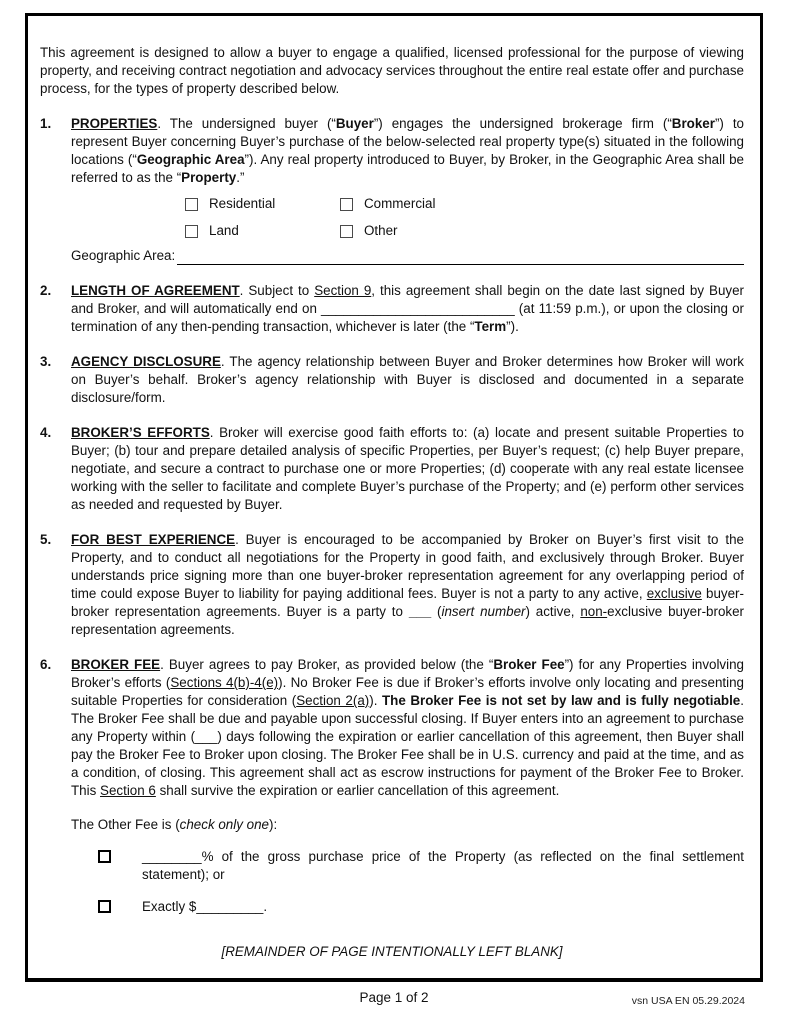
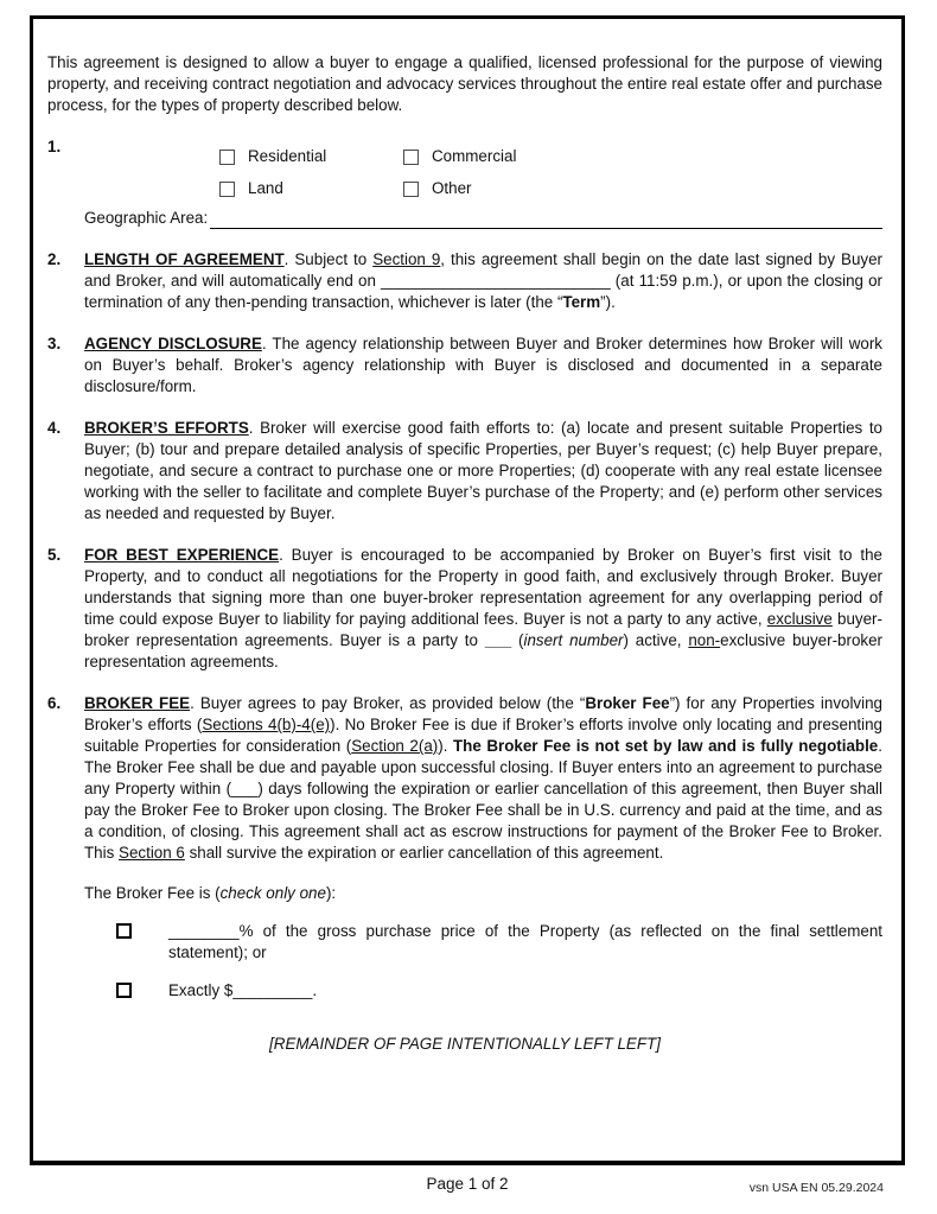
  This agreement is designed to allow a buyer to engage a qualified, licensed professional for the purpose of viewing property, and receiving contract negotiation and advocacy services throughout the entire real estate offer and purchase process, for the types of property described below.
  1.
- PROPERTIES. The undersigned buyer (“Buyer”) engages the undersigned brokerage firm (“Broker”) to represent Buyer concerning Buyer’s purchase of the below-selected real property type(s) situated in the following locations (“Geographic Area”). Any real property introduced to Buyer, by Broker, in the Geographic Area shall be referred to as the “Property.”
  Residential
  Commercial
  Land
  Other
  Geographic Area:
  2.
  LENGTH OF AGREEMENT. Subject to Section 9, this agreement shall begin on the date last signed by Buyer and Broker, and will automatically end on __________________________ (at 11:59 p.m.), or upon the closing or termination of any then-pending transaction, whichever is later (the “Term”).
  3.
  AGENCY DISCLOSURE. The agency relationship between Buyer and Broker determines how Broker will work on Buyer’s behalf. Broker’s agency relationship with Buyer is disclosed and documented in a separate disclosure/form.
  4.
  BROKER’S EFFORTS. Broker will exercise good faith efforts to: (a) locate and present suitable Properties to Buyer; (b) tour and prepare detailed analysis of specific Properties, per Buyer’s request; (c) help Buyer prepare, negotiate, and secure a contract to purchase one or more Properties; (d) cooperate with any real estate licensee working with the seller to facilitate and complete Buyer’s purchase of the Property; and (e) perform other services as needed and requested by Buyer.
  5.
- FOR BEST EXPERIENCE. Buyer is encouraged to be accompanied by Broker on Buyer’s first visit to the Property, and to conduct all negotiations for the Property in good faith, and exclusively through Broker. Buyer understands price signing more than one buyer-broker representation agreement for any overlapping period of time could expose Buyer to liability for paying additional fees. Buyer is not a party to any active, exclusive buyer-broker representation agreements. Buyer is a party to ___ (insert number) active, non-exclusive buyer-broker representation agreements.
+ FOR BEST EXPERIENCE. Buyer is encouraged to be accompanied by Broker on Buyer’s first visit to the Property, and to conduct all negotiations for the Property in good faith, and exclusively through Broker. Buyer understands that signing more than one buyer-broker representation agreement for any overlapping period of time could expose Buyer to liability for paying additional fees. Buyer is not a party to any active, exclusive buyer-broker representation agreements. Buyer is a party to ___ (insert number) active, non-exclusive buyer-broker representation agreements.
  6.
  BROKER FEE. Buyer agrees to pay Broker, as provided below (the “Broker Fee”) for any Properties involving Broker’s efforts (Sections 4(b)-4(e)). No Broker Fee is due if Broker’s efforts involve only locating and presenting suitable Properties for consideration (Section 2(a)). The Broker Fee is not set by law and is fully negotiable. The Broker Fee shall be due and payable upon successful closing. If Buyer enters into an agreement to purchase any Property within (___) days following the expiration or earlier cancellation of this agreement, then Buyer shall pay the Broker Fee to Broker upon closing. The Broker Fee shall be in U.S. currency and paid at the time, and as a condition, of closing. This agreement shall act as escrow instructions for payment of the Broker Fee to Broker. This Section 6 shall survive the expiration or earlier cancellation of this agreement.
- The Other Fee is (check only one):
+ The Broker Fee is (check only one):
  ________% of the gross purchase price of the Property (as reflected on the final settlement statement); or
  Exactly $_________.
- [REMAINDER OF PAGE INTENTIONALLY LEFT BLANK]
+ [REMAINDER OF PAGE INTENTIONALLY LEFT LEFT]
  Page 1 of 2
  vsn USA EN 05.29.2024
